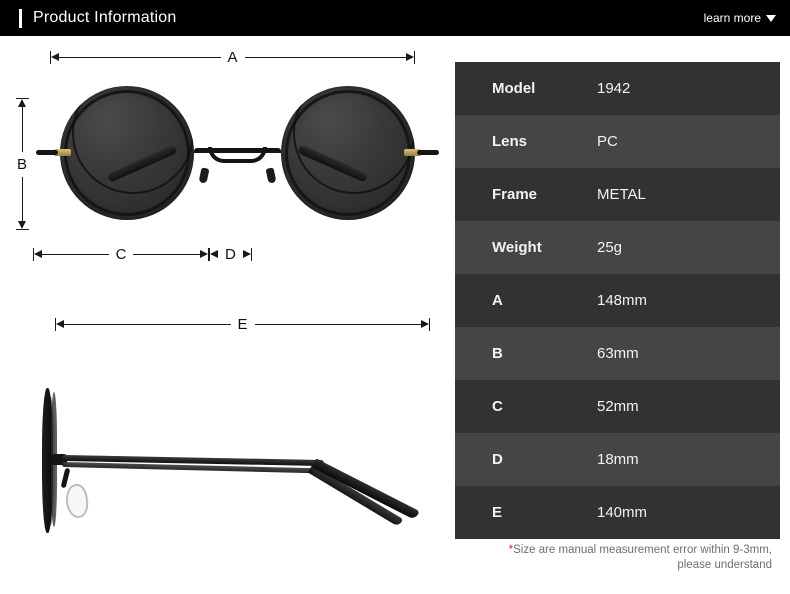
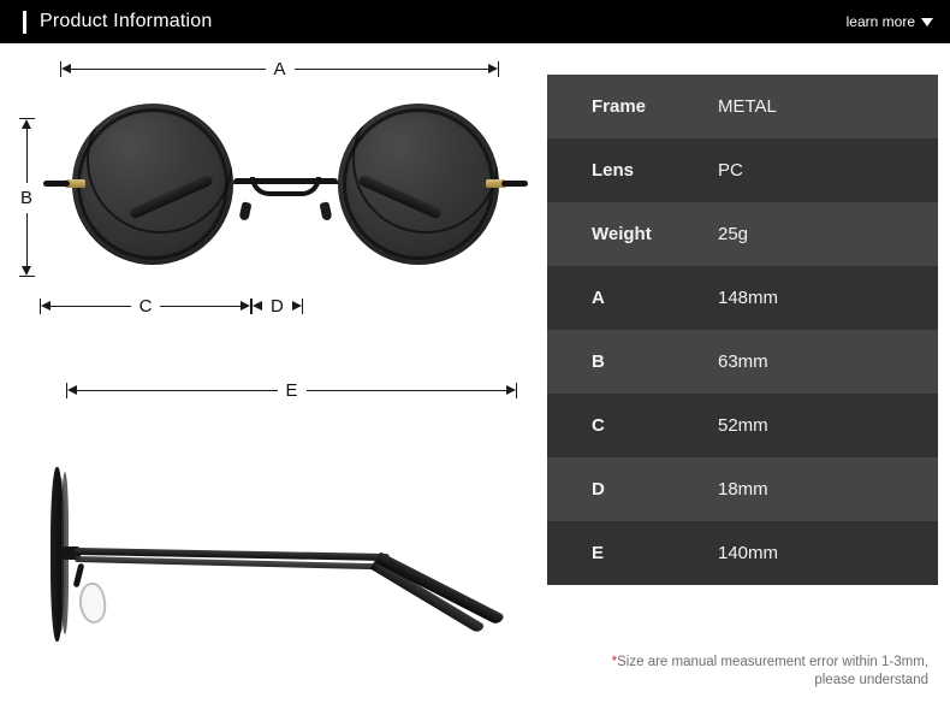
  Product Information
  learn more
  A
  B
  C
  D
  E
- Model
- 1942
- Lens
+ Frame
- PC
+ METAL
- Frame
+ Lens
- METAL
+ PC
  Weight
  25g
  A
  148mm
  B
  63mm
  C
  52mm
  D
  18mm
  E
  140mm
- *Size are manual measurement error within 9-3mm,
+ *Size are manual measurement error within 1-3mm,
  please understand
